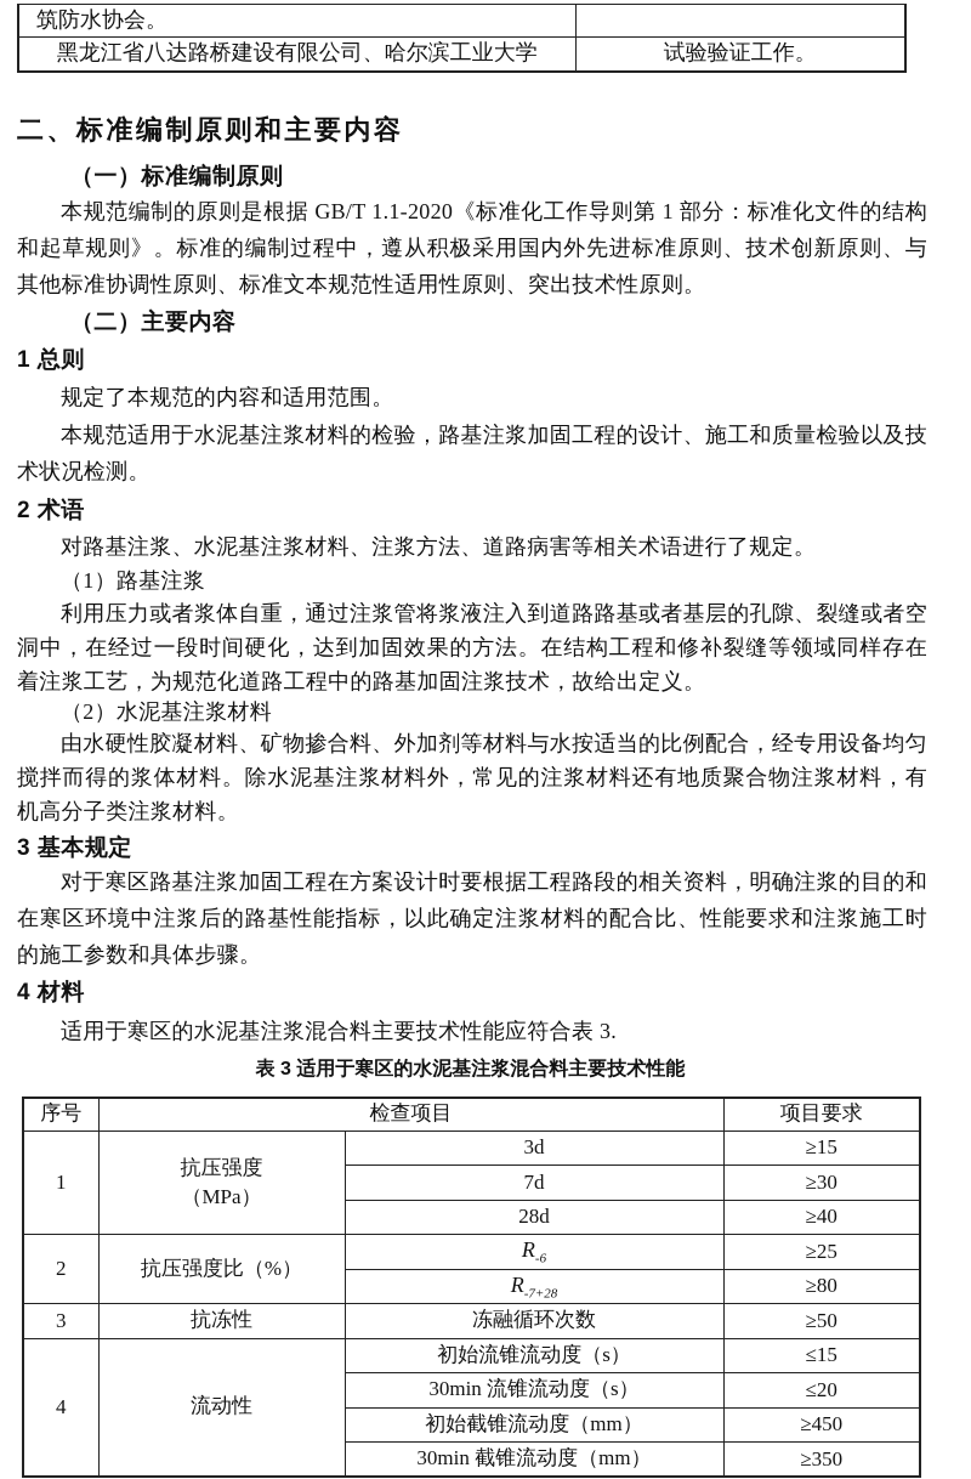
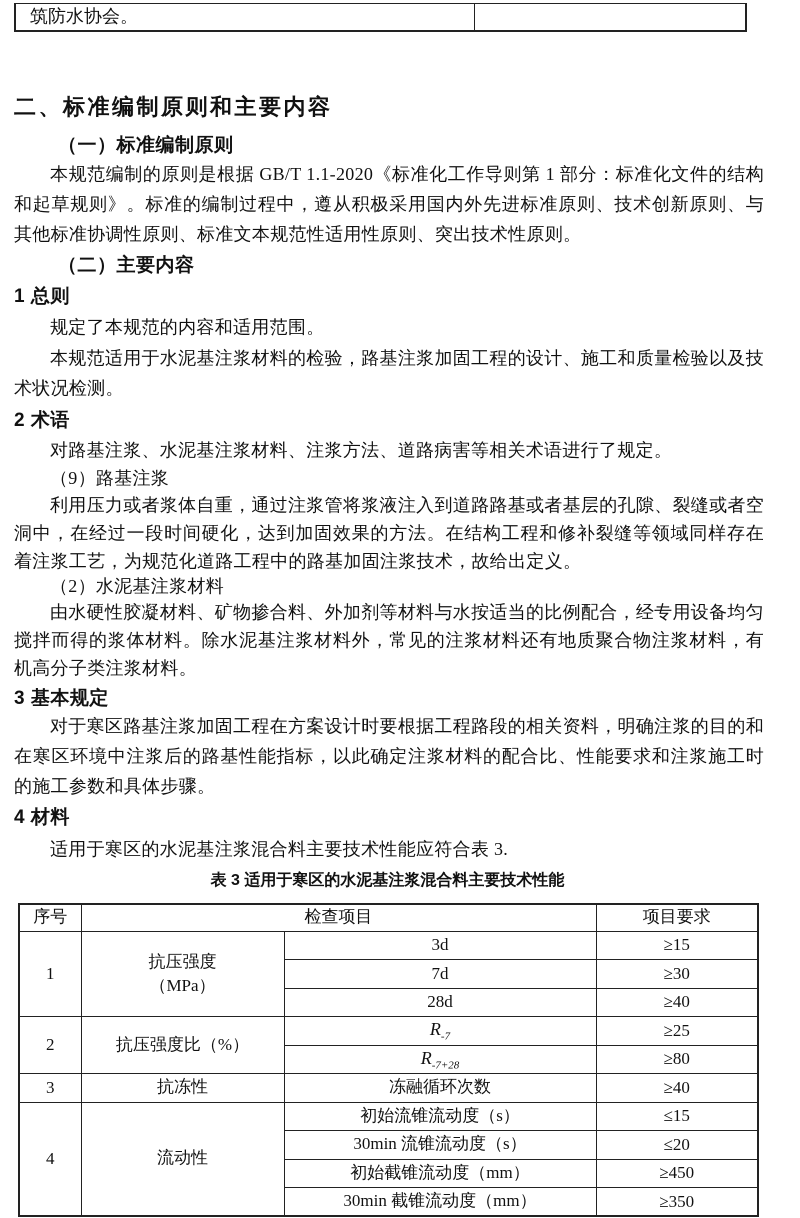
  筑防水协会。
- 黑龙江省八达路桥建设有限公司、哈尔滨工业大学	试验验证工作。
  二、标准编制原则和主要内容
  （一）标准编制原则
  本规范编制的原则是根据 GB/T 1.1-2020《标准化工作导则第 1 部分：标准化文件的结构和起草规则》。标准的编制过程中，遵从积极采用国内外先进标准原则、技术创新原则、与其他标准协调性原则、标准文本规范性适用性原则、突出技术性原则。
  （二）主要内容
  1 总则
  规定了本规范的内容和适用范围。
  本规范适用于水泥基注浆材料的检验，路基注浆加固工程的设计、施工和质量检验以及技术状况检测。
  2 术语
  对路基注浆、水泥基注浆材料、注浆方法、道路病害等相关术语进行了规定。
- （1）路基注浆
+ （9）路基注浆
  利用压力或者浆体自重，通过注浆管将浆液注入到道路路基或者基层的孔隙、裂缝或者空洞中，在经过一段时间硬化，达到加固效果的方法。在结构工程和修补裂缝等领域同样存在着注浆工艺，为规范化道路工程中的路基加固注浆技术，故给出定义。
  （2）水泥基注浆材料
  由水硬性胶凝材料、矿物掺合料、外加剂等材料与水按适当的比例配合，经专用设备均匀搅拌而得的浆体材料。除水泥基注浆材料外，常见的注浆材料还有地质聚合物注浆材料，有机高分子类注浆材料。
  3 基本规定
  对于寒区路基注浆加固工程在方案设计时要根据工程路段的相关资料，明确注浆的目的和在寒区环境中注浆后的路基性能指标，以此确定注浆材料的配合比、性能要求和注浆施工时的施工参数和具体步骤。
  4 材料
  适用于寒区的水泥基注浆混合料主要技术性能应符合表 3.
  表 3 适用于寒区的水泥基注浆混合料主要技术性能
  序号	检查项目	项目要求
  1	抗压强度 （MPa）	3d	≥15
  7d	≥30
  28d	≥40
- 2	抗压强度比（%）	R-6	≥25
+ 2	抗压强度比（%）	R-7	≥25
  R-7+28	≥80
- 3	抗冻性	冻融循环次数	≥50
+ 3	抗冻性	冻融循环次数	≥40
  4	流动性	初始流锥流动度（s）	≤15
  30min 流锥流动度（s）	≤20
  初始截锥流动度（mm）	≥450
  30min 截锥流动度（mm）	≥350
